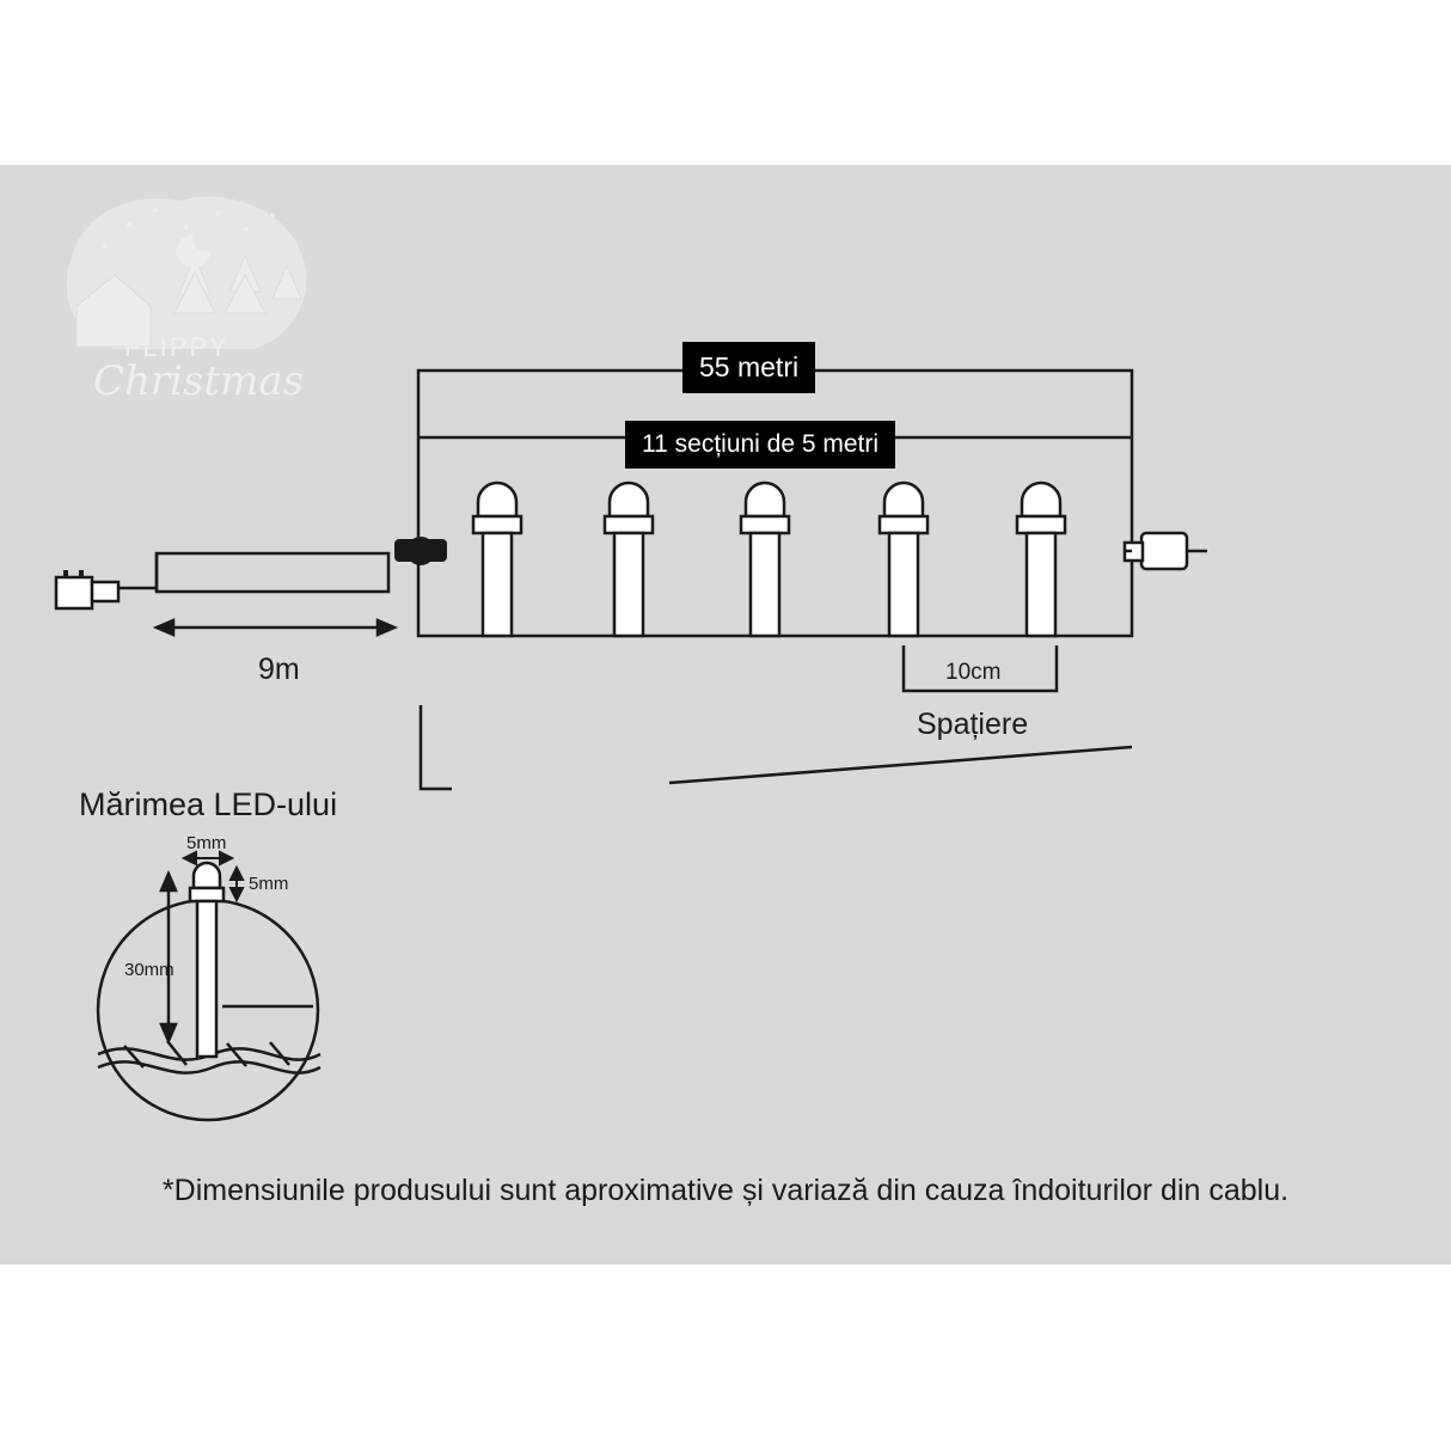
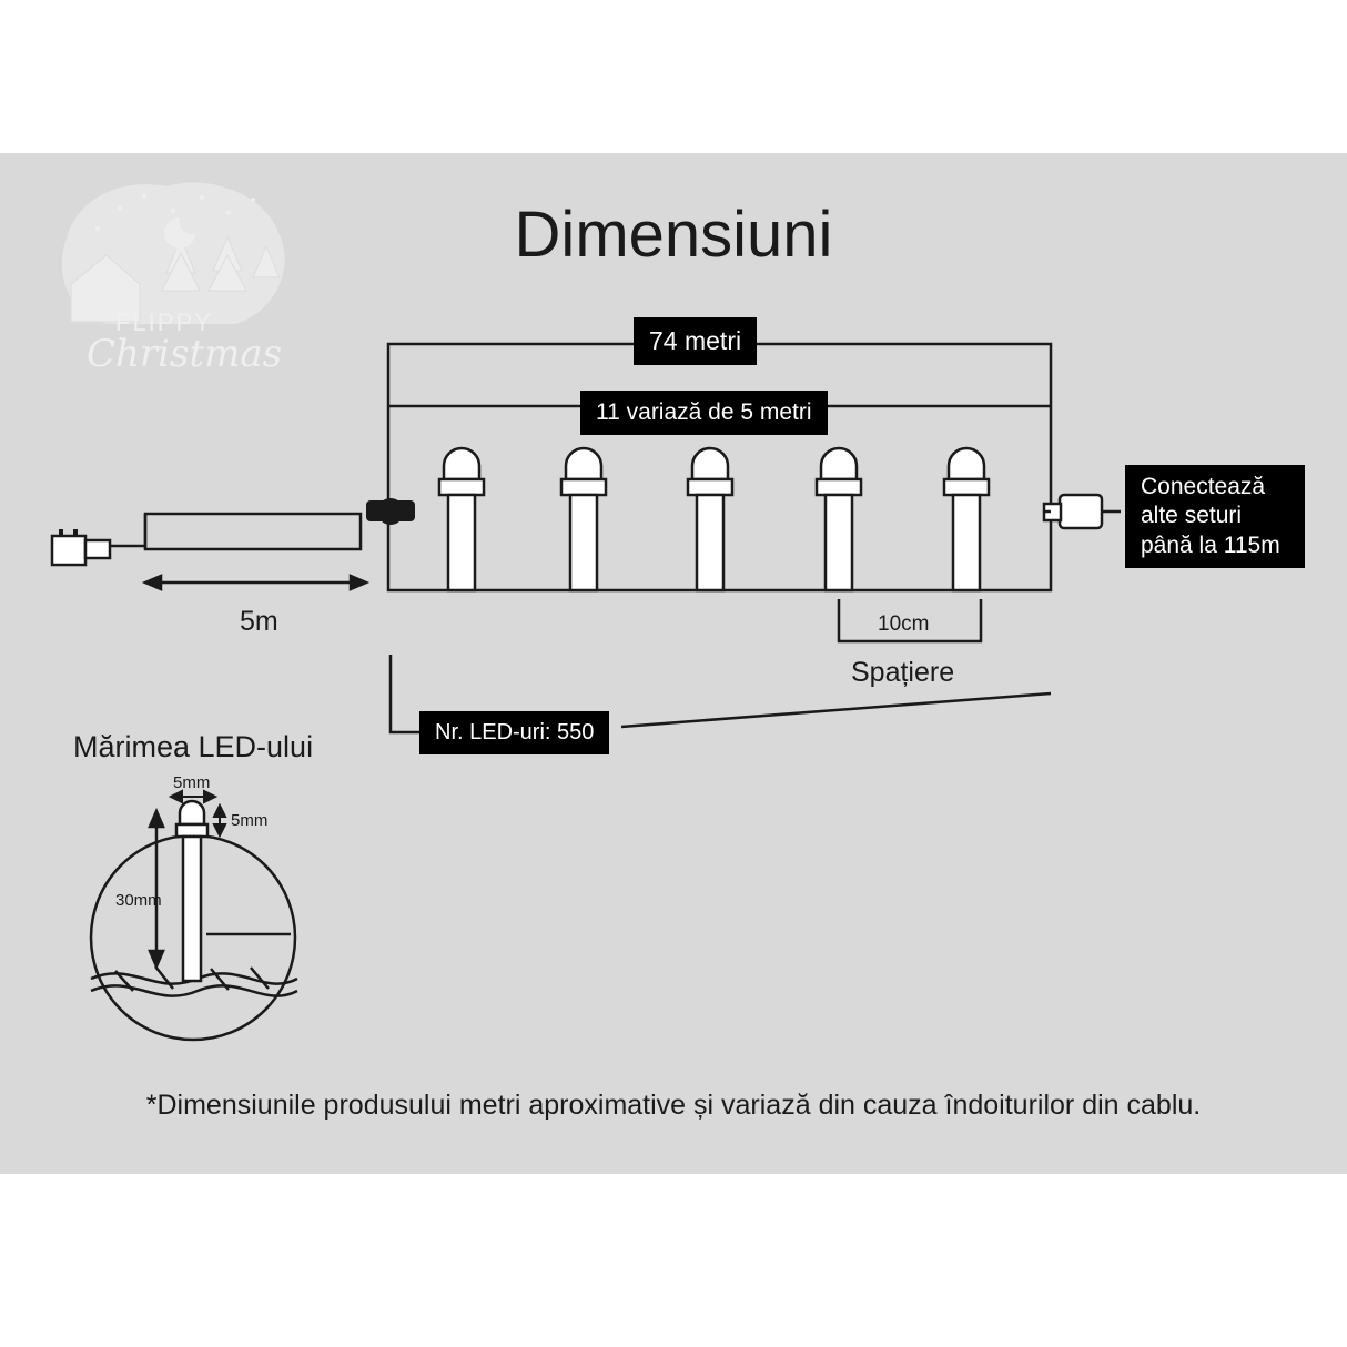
+ Dimensiuni
- 55 metri
+ 74 metri
- 11 secțiuni de 5 metri
+ 11 variază de 5 metri
+ Conectează
+ alte seturi
+ până la 115m
+ Nr. LED-uri: 550
- 9m
+ 5m
  10cm
  Spațiere
  Mărimea LED-ului
  5mm
  5mm
  30mm
- *Dimensiunile produsului sunt aproximative și variază din cauza îndoiturilor din cablu.
+ *Dimensiunile produsului metri aproximative și variază din cauza îndoiturilor din cablu.
